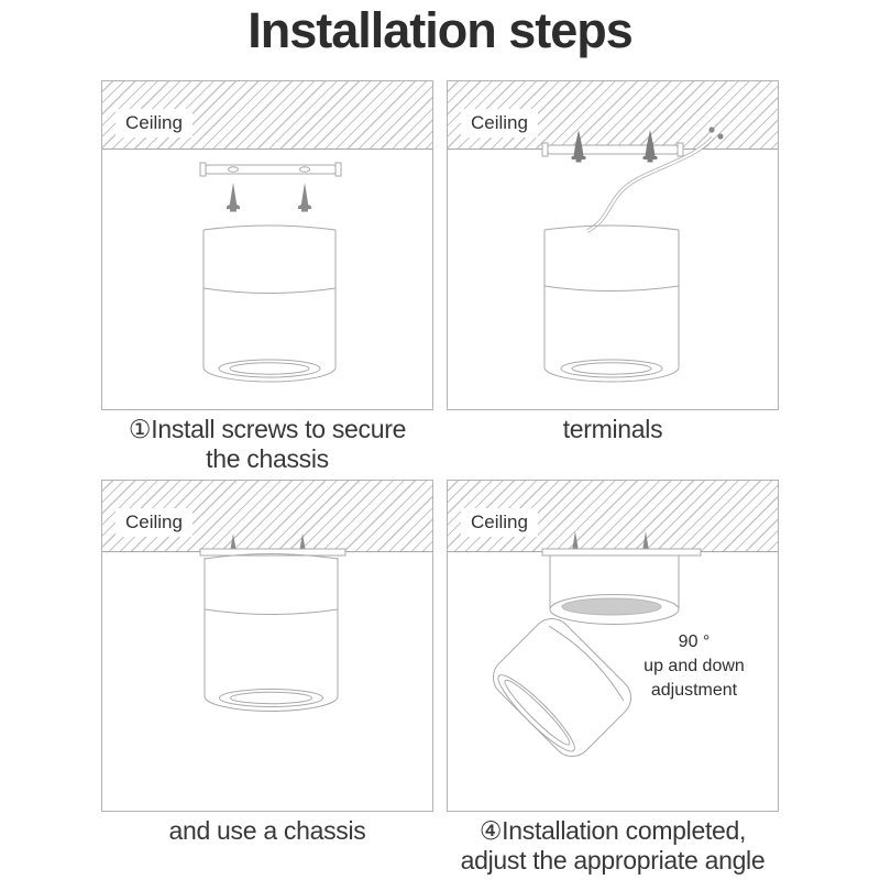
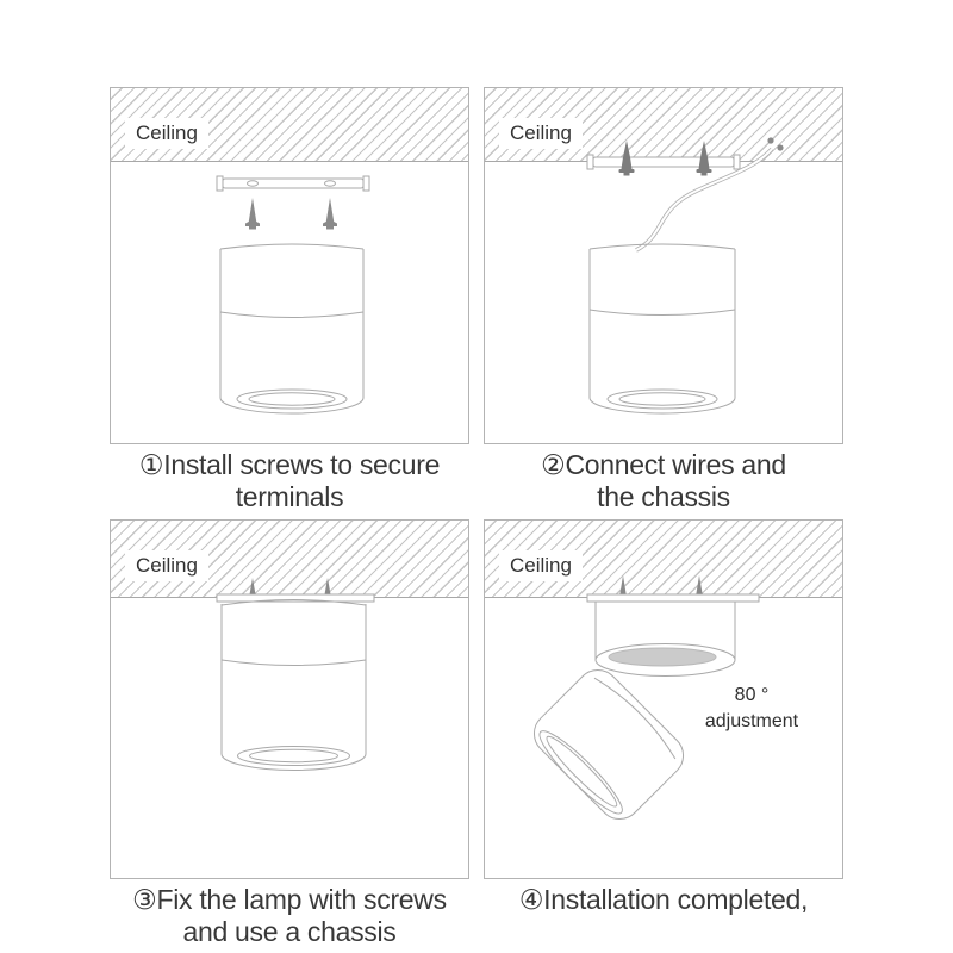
- Installation steps
  Ceiling
  Ceiling
  Ceiling
  Ceiling
- 90 °
+ 80 °
- up and down
  adjustment
  ①Install screws to secure
- the chassis
+ terminals
+ ②Connect wires and
- terminals
+ the chassis
+ ③Fix the lamp with screws
  and use a chassis
  ④Installation completed,
- adjust the appropriate angle
